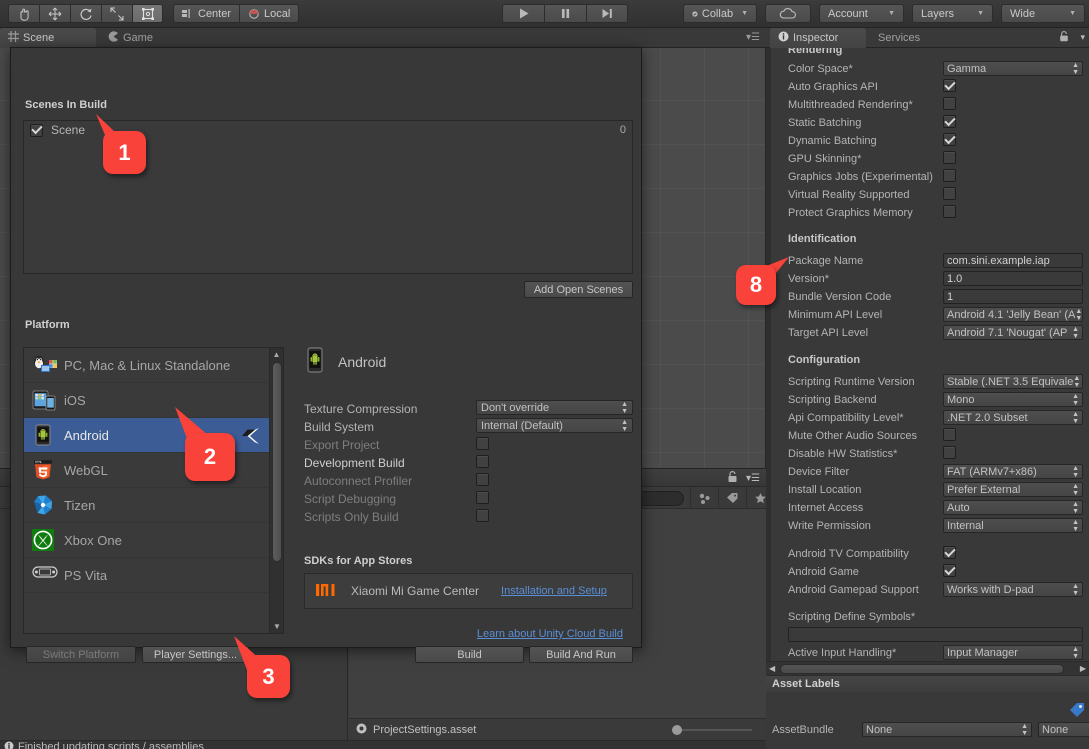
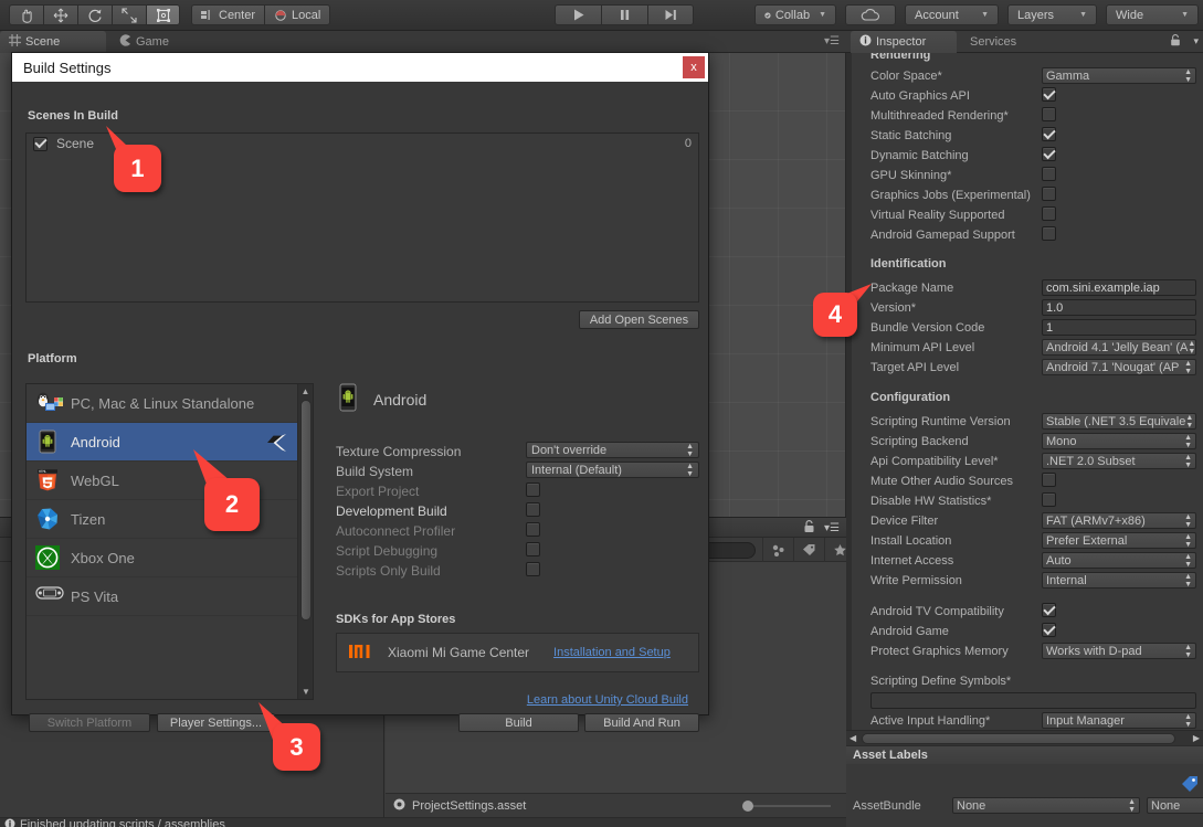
  ▾☰
  ProjectSettings.asset
  Finished updating scripts / assemblies
  Rendering
  Color Space*
  Gamma
  Auto Graphics API
  Multithreaded Rendering*
  Static Batching
  Dynamic Batching
  GPU Skinning*
  Graphics Jobs (Experimental)
  Virtual Reality Supported
- Protect Graphics Memory
+ Android Gamepad Support
  Identification
  Package Name
  com.sini.example.iap
  Version*
  1.0
  Bundle Version Code
  1
  Minimum API Level
  Android 4.1 'Jelly Bean' (A
  Target API Level
  Android 7.1 'Nougat' (AP
  Configuration
  Scripting Runtime Version
  Stable (.NET 3.5 Equivale
  Scripting Backend
  Mono
  Api Compatibility Level*
  .NET 2.0 Subset
  Mute Other Audio Sources
  Disable HW Statistics*
  Device Filter
  FAT (ARMv7+x86)
  Install Location
  Prefer External
  Internet Access
  Auto
  Write Permission
  Internal
  Android TV Compatibility
  Android Game
- Android Gamepad Support
+ Protect Graphics Memory
  Works with D-pad
  Scripting Define Symbols*
  Active Input Handling*
  Input Manager
  ◀
  ▶
  Asset Labels
  AssetBundle
  None
  None
  Scene
  Game
  ▾☰
  Inspector
  Services
  ▾
  Center
  Local
  Collab
  Account
  Layers
  Wide
+ Build Settings
+ x
  Scenes In Build
  Scene
  0
  Add Open Scenes
  Platform
  PC, Mac & Linux Standalone
- iOS
  Android
  WebGL
  Tizen
  Xbox One
  PS Vita
  ▲
  ▼
  Android
  Texture Compression
  Don't override
  Build System
  Internal (Default)
  Export Project
  Development Build
  Autoconnect Profiler
  Script Debugging
  Scripts Only Build
  SDKs for App Stores
  Xiaomi Mi Game Center
  Installation and Setup
  Learn about Unity Cloud Build
  Build
  Build And Run
  Switch Platform
  Player Settings...
  1
  2
  3
- 8
+ 4
